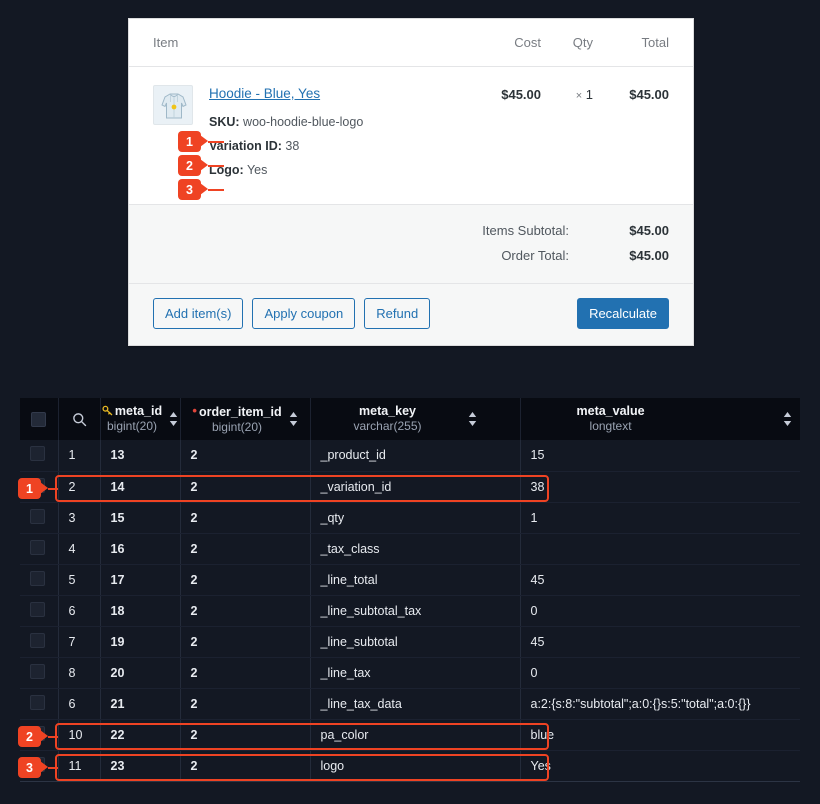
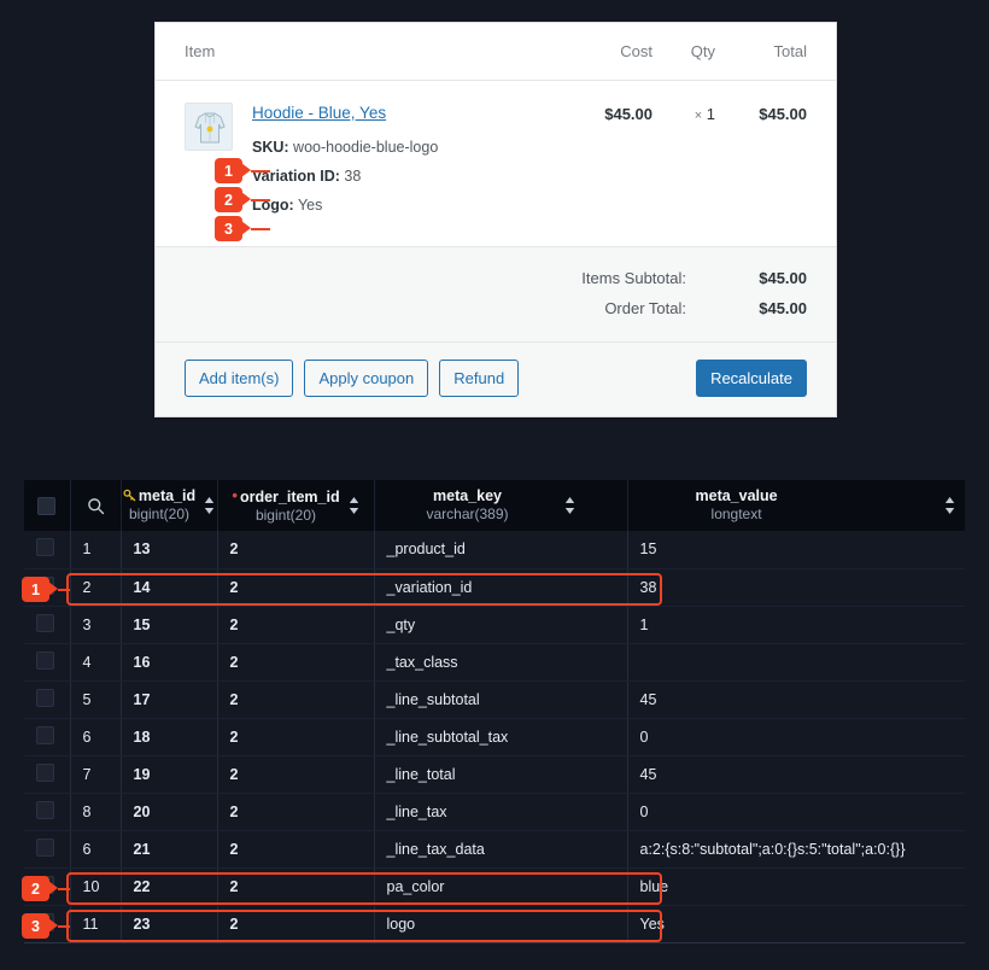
  Item
  Cost
  Qty
  Total
  Hoodie - Blue, Yes
  SKU: woo-hoodie-blue-logo
  Variation ID: 38
  Logo: Yes
  $45.00
  × 1
  $45.00
  Items Subtotal:
  $45.00
  Order Total:
  $45.00
  Add item(s)
  Apply coupon
  Refund
  Recalculate
  1
  2
  3
- 		meta_id bigint(20)	• order_item_id bigint(20)	meta_key varchar(255)	meta_value longtext
+ 		meta_id bigint(20)	• order_item_id bigint(20)	meta_key varchar(389)	meta_value longtext
  	1	13	2	_product_id	15
  	2	14	2	_variation_id	38
  	3	15	2	_qty	1
  	4	16	2	_tax_class
- 	5	17	2	_line_total	45
+ 	5	17	2	_line_subtotal	45
  	6	18	2	_line_subtotal_tax	0
- 	7	19	2	_line_subtotal	45
+ 	7	19	2	_line_total	45
  	8	20	2	_line_tax	0
  	6	21	2	_line_tax_data	a:2:{s:8:"subtotal";a:0:{}s:5:"total";a:0:{}}
  	10	22	2	pa_color	blue
  	11	23	2	logo	Yes
  1
  2
  3
